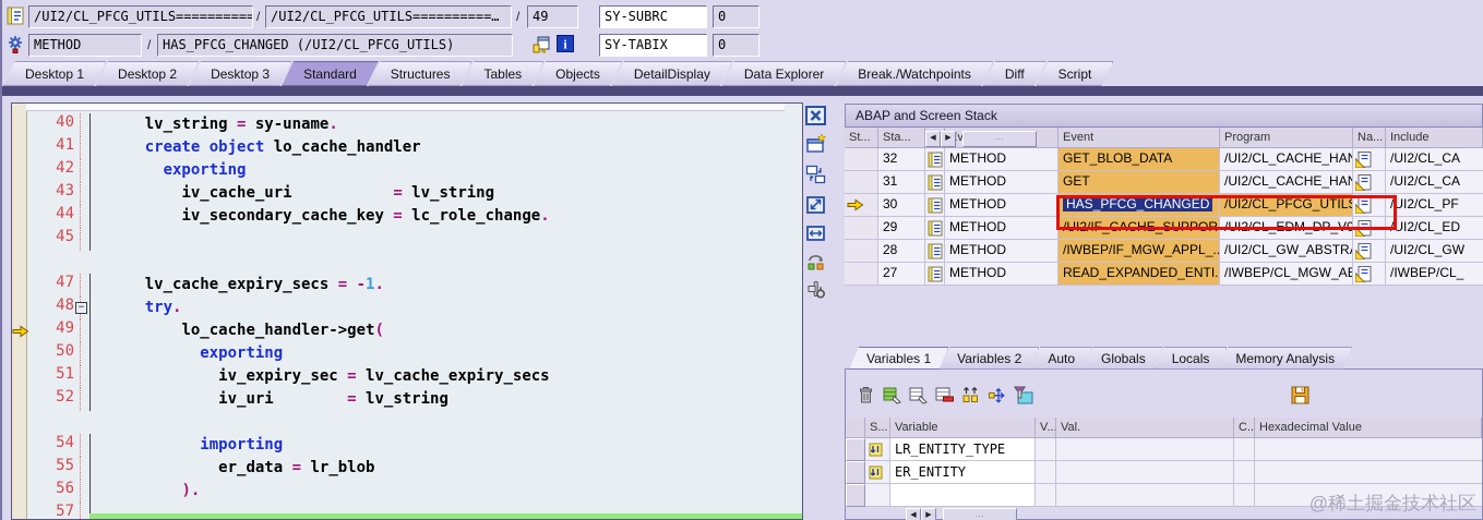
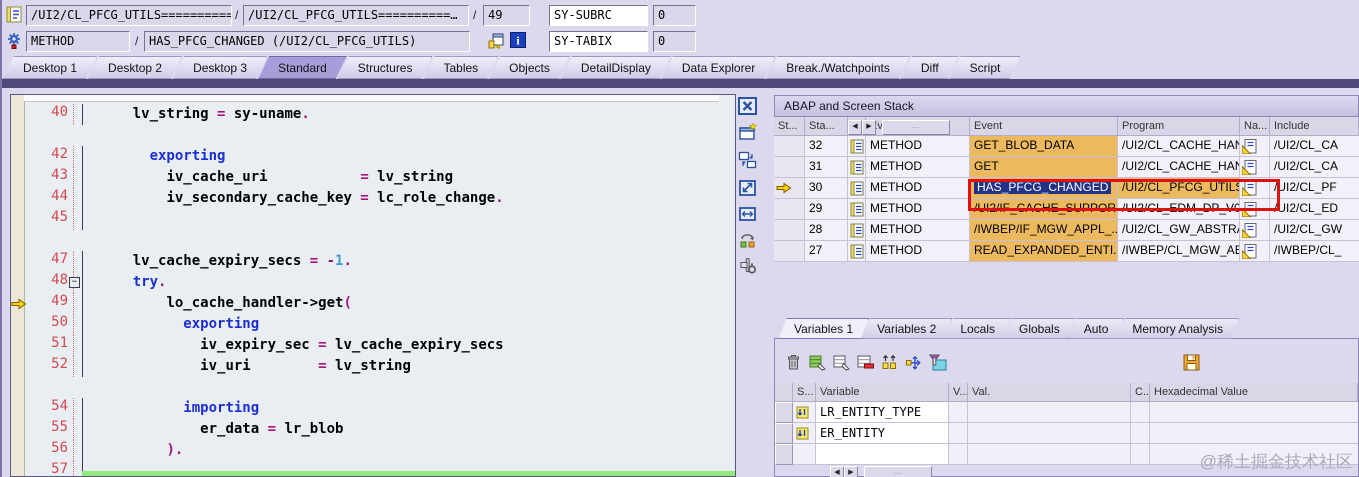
  /UI2/CL_PFCG_UTILS==========
  /
  /UI2/CL_PFCG_UTILS==========…
  /
  49
  SY-SUBRC
  0
  METHOD
  /
  HAS_PFCG_CHANGED (/UI2/CL_PFCG_UTILS)
  i
  SY-TABIX
  0
  Desktop 1
  Desktop 2
  Desktop 3
  Standard
  Structures
  Tables
  Objects
  DetailDisplay
  Data Explorer
  Break./Watchpoints
  Diff
  Script
  40
  lv_string = sy-uname.
- 41
- create object lo_cache_handler
  42
  exporting
  43
  iv_cache_uri = lv_string
  44
  iv_secondary_cache_key = lc_role_change.
  45
  47
  lv_cache_expiry_secs = -1.
  48
  try.
  −
  49
  lo_cache_handler->get(
  50
  exporting
  51
  iv_expiry_sec = lv_cache_expiry_secs
  52
  iv_uri = lv_string
  54
  importing
  55
  er_data = lr_blob
  56
  ).
  57
  ABAP and Screen Stack
  St...
  Sta...
  Event
  Program
  Na...
  Include
  32
  METHOD
  GET_BLOB_DATA
  /UI2/CL_CACHE_HA
  /UI2/CL_CA
  31
  METHOD
  GET
  /UI2/CL_CACHE_HA
  /UI2/CL_CA
  30
  METHOD
  HAS_PFCG_CHANGED
  /UI2/CL_PFCG_UTIL
  /UI2/CL_PF
  29
  METHOD
  /UI2/IF_CACHE_SUPPOR
  /UI2/CL_EDM_DP_V0
  /UI2/CL_ED
  28
  METHOD
  /IWBEP/IF_MGW_APPL_..
  /UI2/CL_GW_ABSTR
  /UI2/CL_GW
  27
  METHOD
  READ_EXPANDED_ENTI.
  /IWBEP/CL_MGW_AB
  /IWBEP/CL_
  ⋯
  Variables 1
  Variables 2
- Auto
+ Locals
  Globals
- Locals
+ Auto
  Memory Analysis
  S...
  Variable
  V...
  Val.
  C..
  Hexadecimal Value
  LR_ENTITY_TYPE
  ER_ENTITY
  ⋯
  @稀土掘金技术社区
